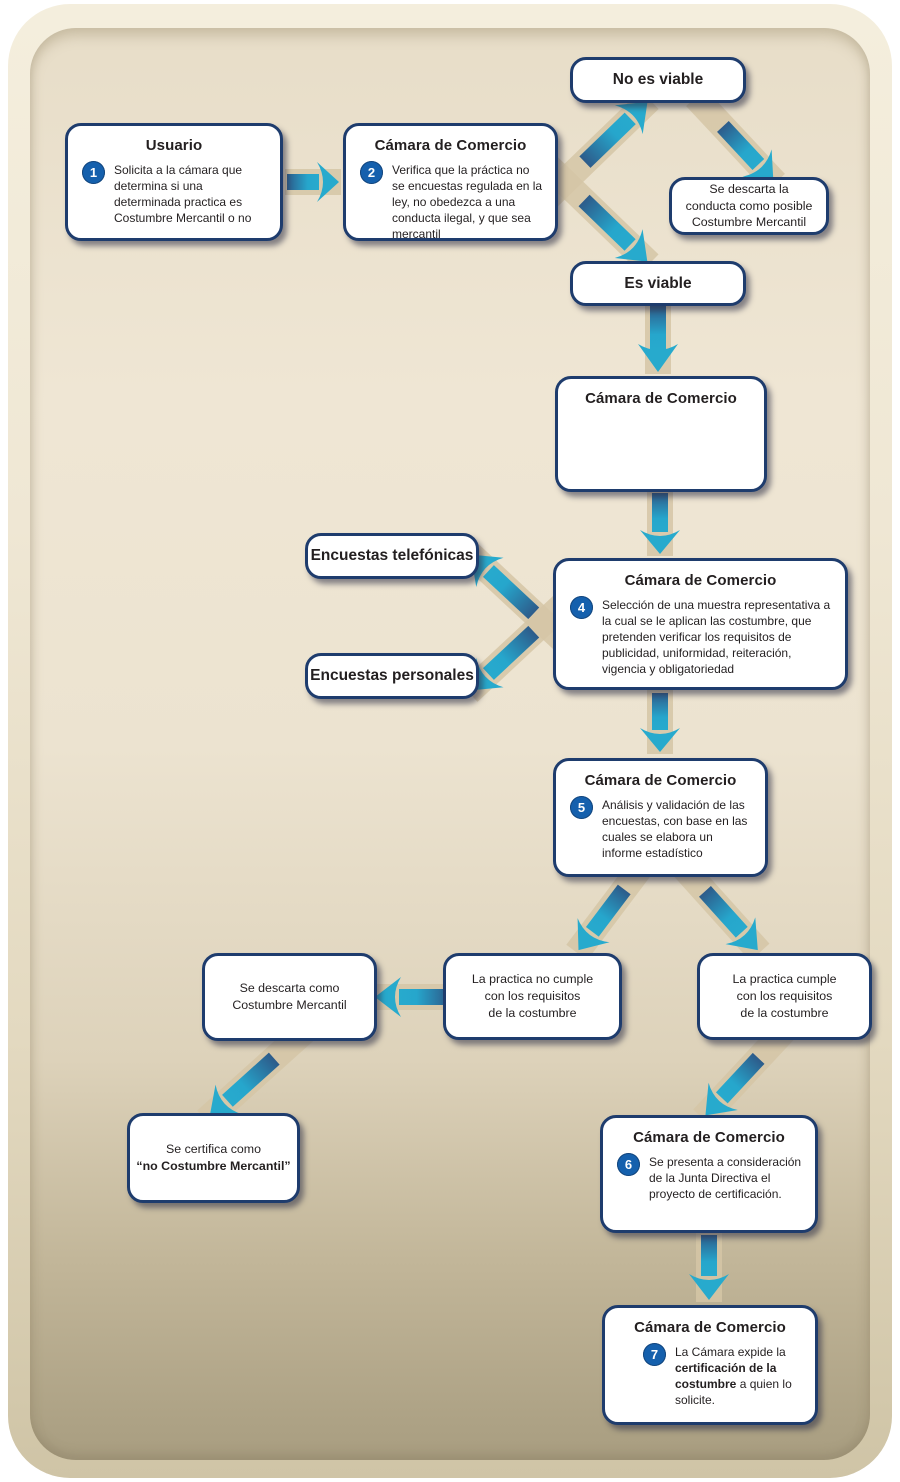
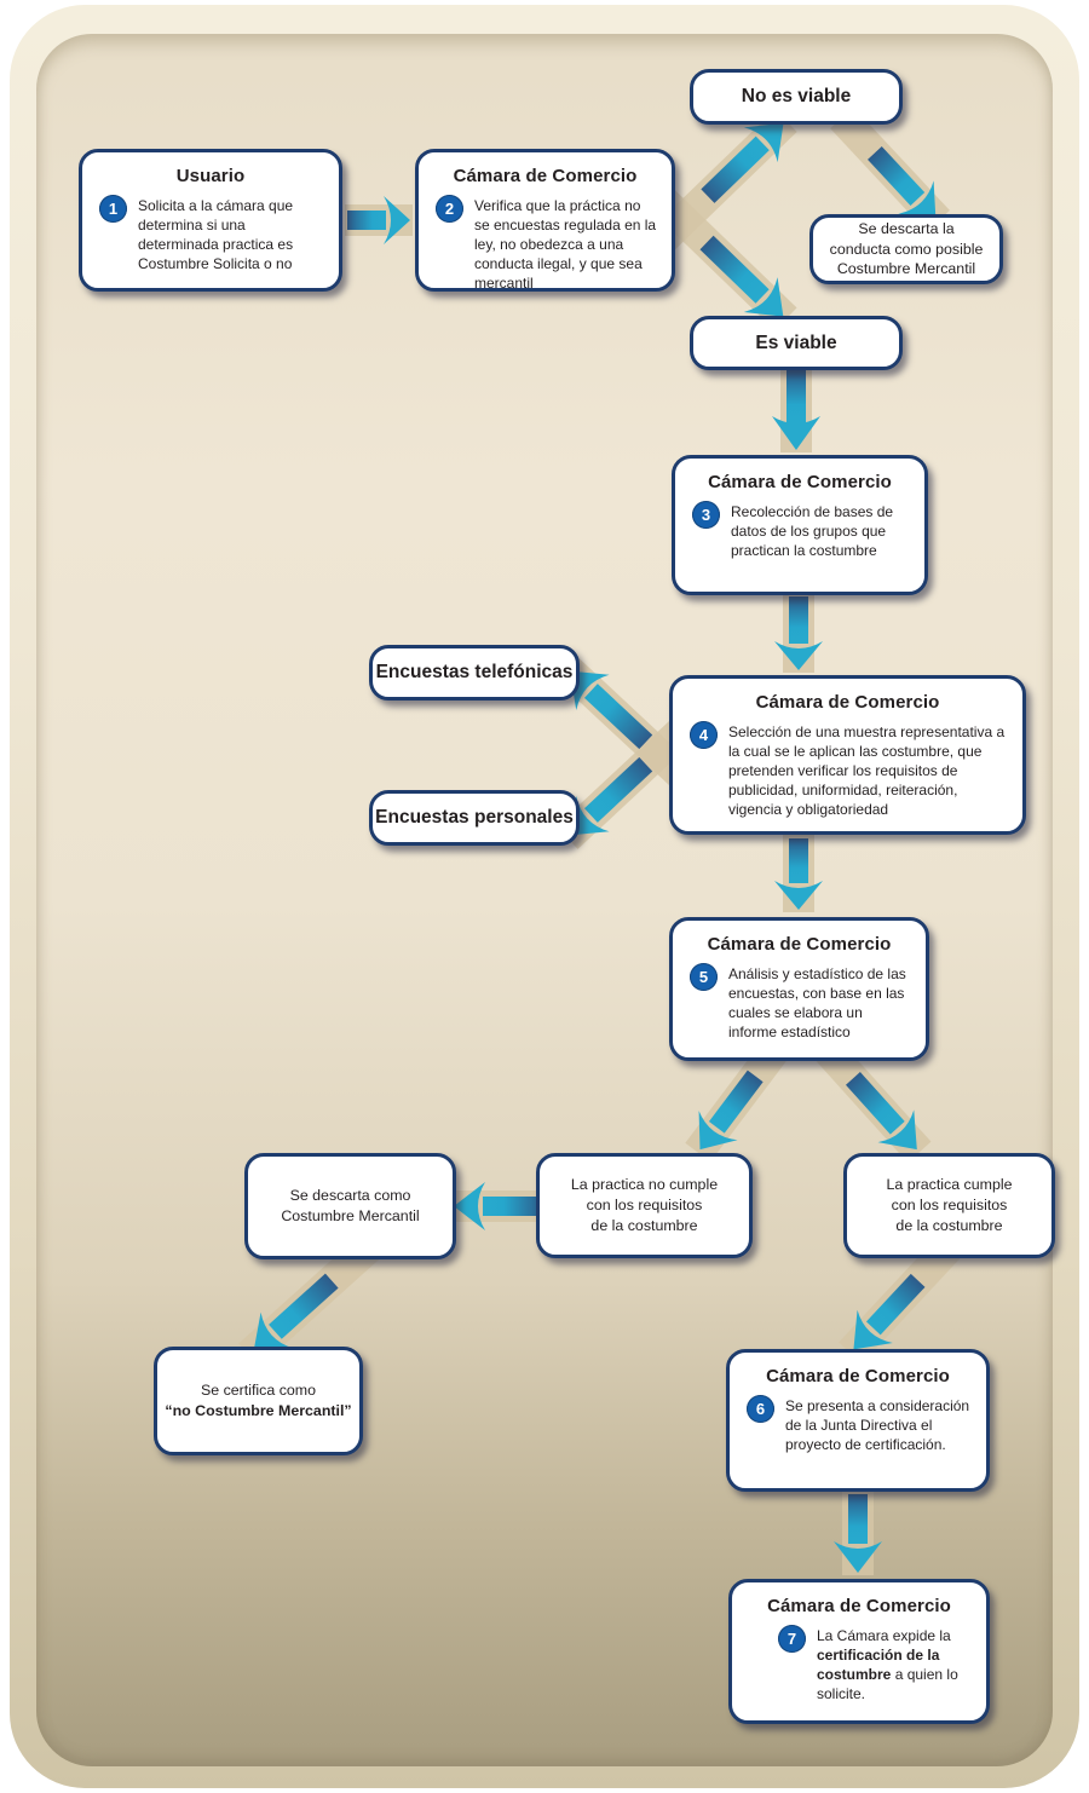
  Usuario
  1
- Solicita a la cámara que determina si una determinada practica es Costumbre Mercantil o no
+ Solicita a la cámara que determina si una determinada practica es Costumbre Solicita o no
  Cámara de Comercio
  2
  Verifica que la práctica no se encuestas regulada en la ley, no obedezca a una conducta ilegal, y que sea mercantil
  No es viable
  Se descarta la
  conducta como posible
  Costumbre Mercantil
  Es viable
  Cámara de Comercio
+ 3
+ Recolección de bases de datos de los grupos que practican la costumbre
  Encuestas telefónicas
  Encuestas personales
  Cámara de Comercio
  4
  Selección de una muestra representativa a la cual se le aplican las costumbre, que pretenden verificar los requisitos de publicidad, uniformidad, reiteración, vigencia y obligatoriedad
  Cámara de Comercio
  5
- Análisis y validación de las encuestas, con base en las cuales se elabora un informe estadístico
+ Análisis y estadístico de las encuestas, con base en las cuales se elabora un informe estadístico
  La practica no cumple
  con los requisitos
  de la costumbre
  La practica cumple
  con los requisitos
  de la costumbre
  Se descarta como
  Costumbre Mercantil
  Se certifica como
  “no Costumbre Mercantil”
  Cámara de Comercio
  6
  Se presenta a consideración de la Junta Directiva el proyecto de certificación.
  Cámara de Comercio
  7
  La Cámara expide la certificación de la costumbre a quien lo solicite.
